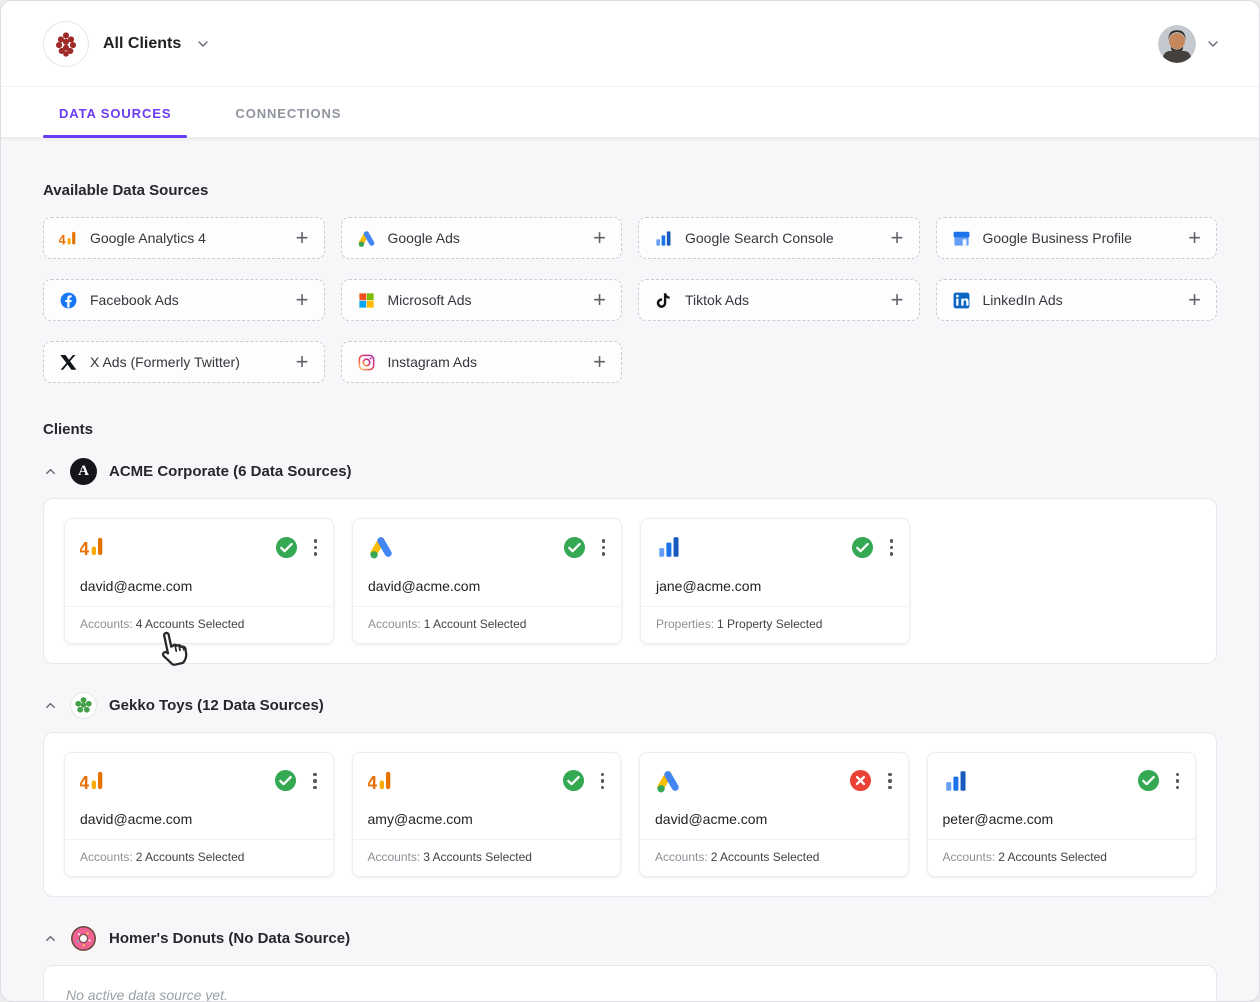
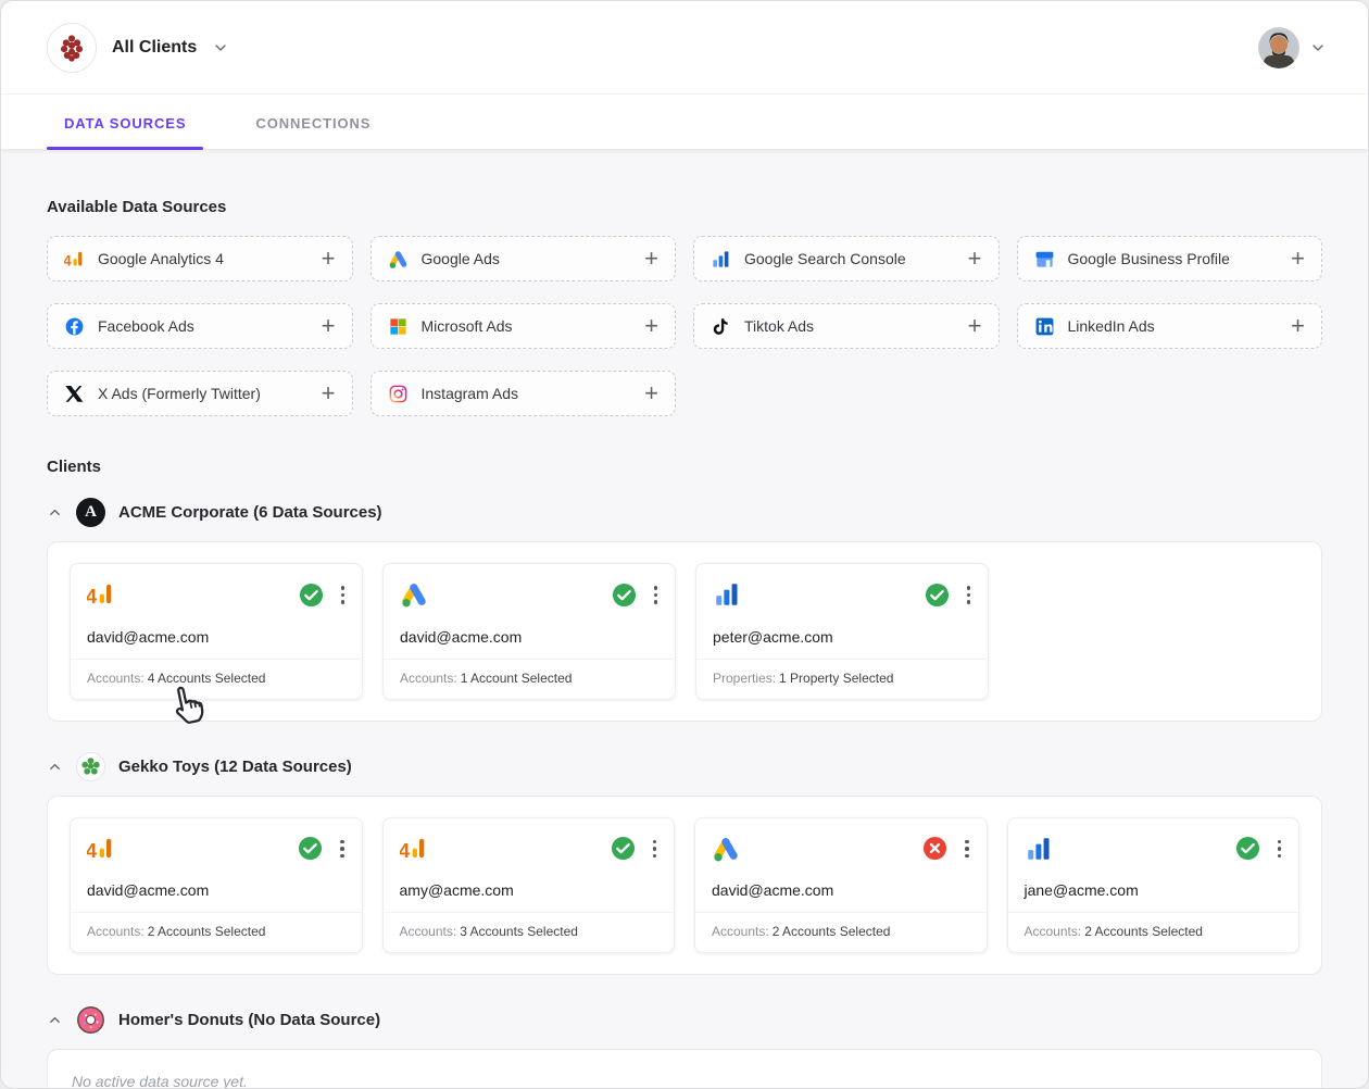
  All Clients
  DATA SOURCES
  CONNECTIONS
  Available Data Sources
  Google Analytics 4
  +
  Google Ads
  +
  Google Search Console
  +
  Google Business Profile
  +
  Facebook Ads
  +
  Microsoft Ads
  +
  Tiktok Ads
  +
  LinkedIn Ads
  +
  X Ads (Formerly Twitter)
  +
  Instagram Ads
  +
  Clients
  A
  ACME Corporate (6 Data Sources)
  david@acme.com
  Accounts: 4 Accounts Selected
  david@acme.com
  Accounts: 1 Account Selected
- jane@acme.com
+ peter@acme.com
  Properties: 1 Property Selected
  Gekko Toys (12 Data Sources)
  david@acme.com
  Accounts: 2 Accounts Selected
  amy@acme.com
  Accounts: 3 Accounts Selected
  david@acme.com
  Accounts: 2 Accounts Selected
- peter@acme.com
+ jane@acme.com
  Accounts: 2 Accounts Selected
  Homer's Donuts (No Data Source)
  No active data source yet.
